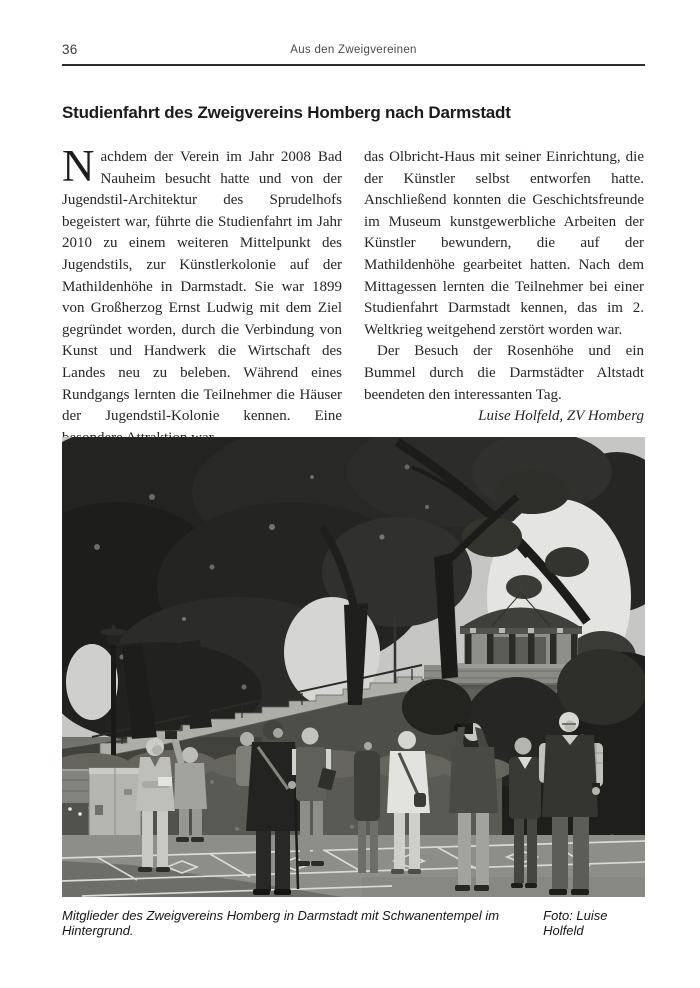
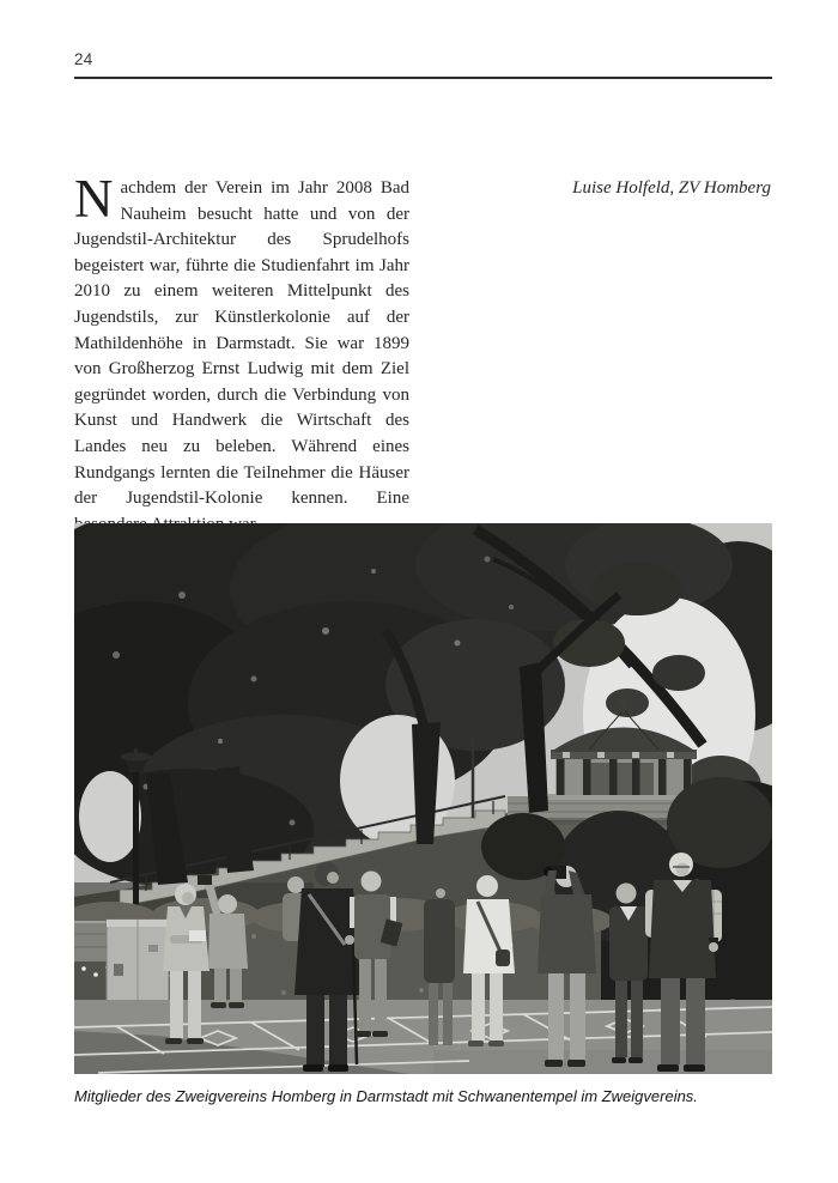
- 36
+ 24
- Aus den Zweigvereinen
- Studienfahrt des Zweigvereins Homberg nach Darmstadt
  N
  achdem der Verein im Jahr 2008 Bad Nauheim besucht hatte und von der Jugendstil-Architektur des Sprudelhofs begeistert war, führte die Studienfahrt im Jahr 2010 zu einem weiteren Mittelpunkt des Jugendstils, zur Künstlerkolonie auf der Mathildenhöhe in Darmstadt. Sie war 1899 von Großherzog Ernst Ludwig mit dem Ziel gegründet worden, durch die Verbindung von Kunst und Handwerk die Wirtschaft des Landes neu zu beleben. Während eines Rundgangs lernten die Teilnehmer die Häuser der Jugendstil-Kolonie kennen. Eine
- das Olbricht-Haus mit seiner Einrichtung, die der Künstler selbst entworfen hatte. Anschließend konnten die Geschichtsfreunde im Museum kunstgewerbliche Arbeiten der Künstler bewundern, die auf der Mathildenhöhe gearbeitet hatten. Nach dem Mittagessen lernten die Teilnehmer bei einer Studienfahrt Darmstadt kennen, das im 2. Weltkrieg weitgehend zerstört worden war.
- Der Besuch der Rosenhöhe und ein Bummel durch die Darmstädter Altstadt beendeten den interessanten Tag.
  Luise Holfeld, ZV Homberg
- Mitglieder des Zweigvereins Homberg in Darmstadt mit Schwanentempel im Hintergrund.
+ Mitglieder des Zweigvereins Homberg in Darmstadt mit Schwanentempel im Zweigvereins.
- Foto: Luise Holfeld
